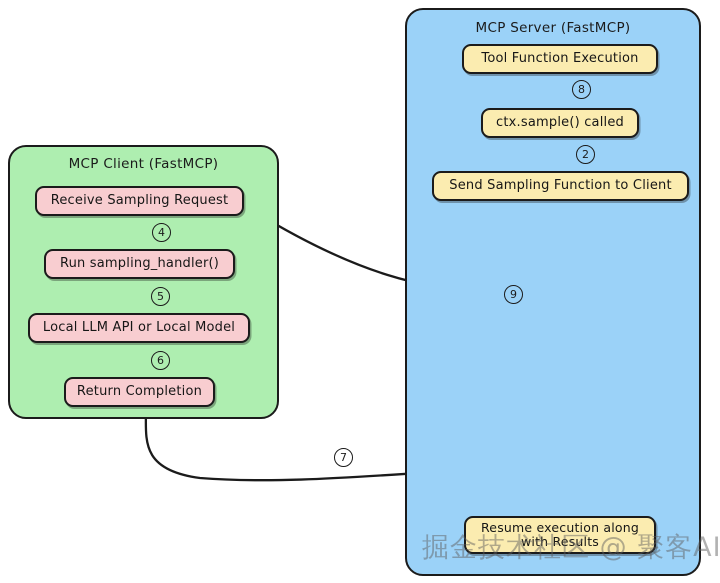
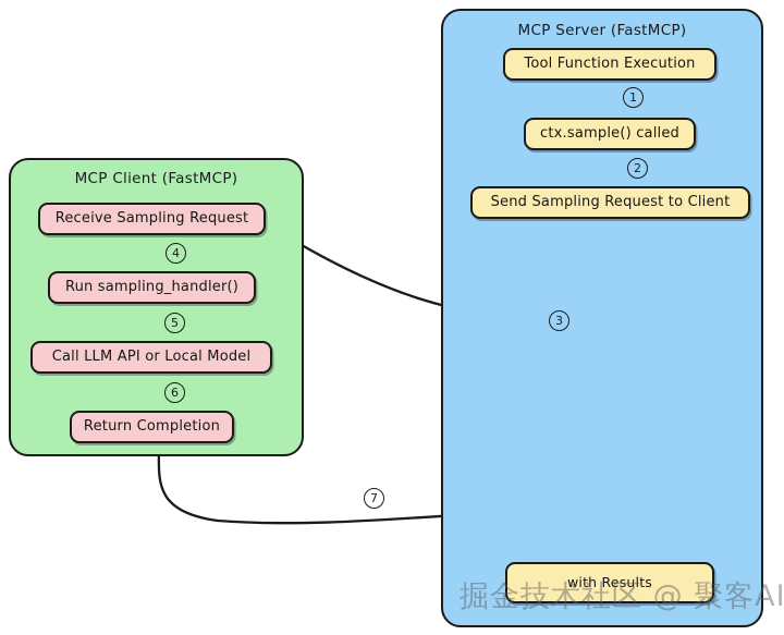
  MCP Server (FastMCP)
  Tool Function Execution
  ctx.sample() called
- Send Sampling Function to Client
+ Send Sampling Request to Client
- Resume execution along
  with Results
  MCP Client (FastMCP)
  Receive Sampling Request
  Run sampling_handler()
- Local LLM API or Local Model
+ Call LLM API or Local Model
  Return Completion
- 8
+ 1
  2
- 9
+ 3
  4
  5
  6
  7
  掘金技术社区 @ 聚客AI
